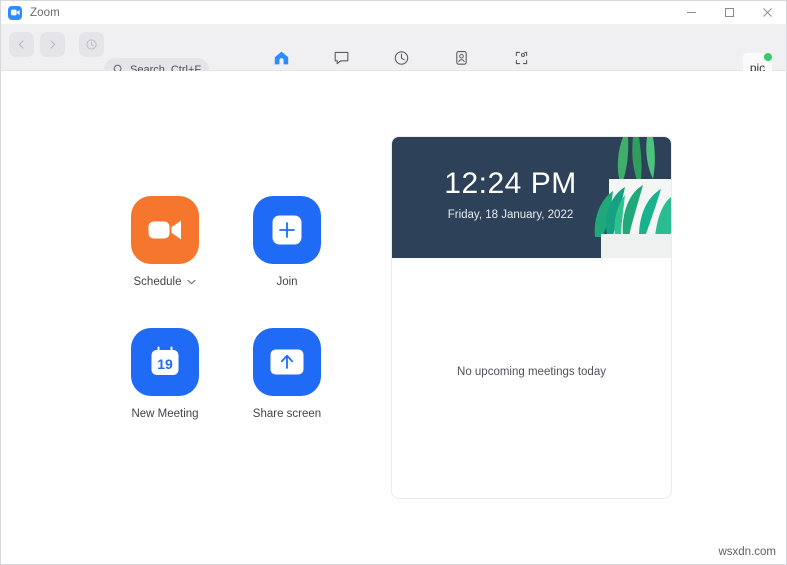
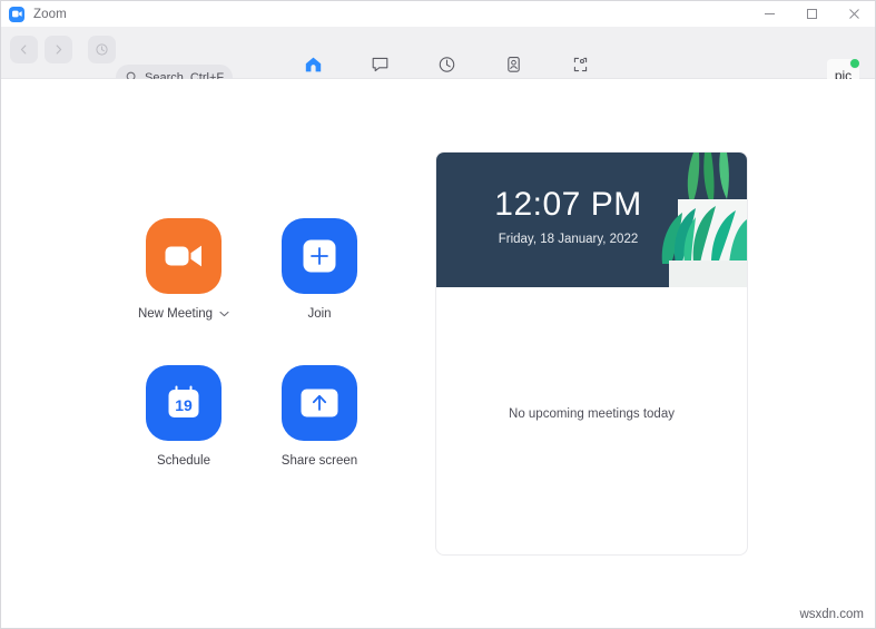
  Zoom
  Search
  Ctrl+F
  pic
- Schedule
+ New Meeting
  Join
  19
- New Meeting
+ Schedule
  Share screen
- 12:24 PM
+ 12:07 PM
  Friday, 18 January, 2022
  No upcoming meetings today
  wsxdn.com
